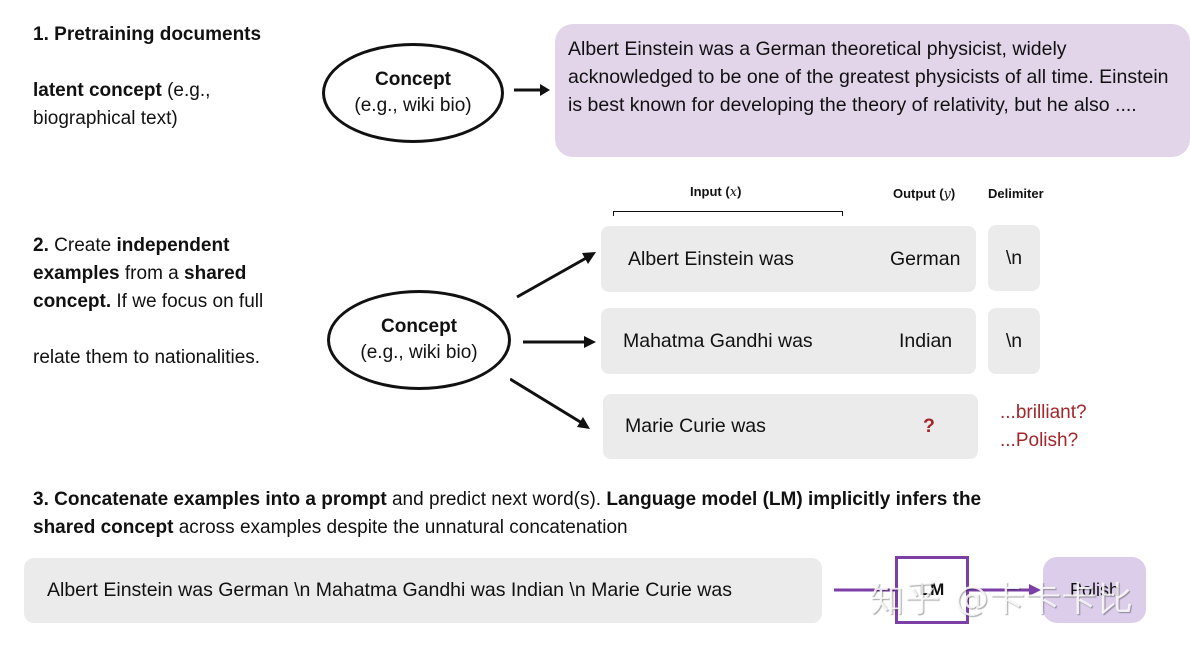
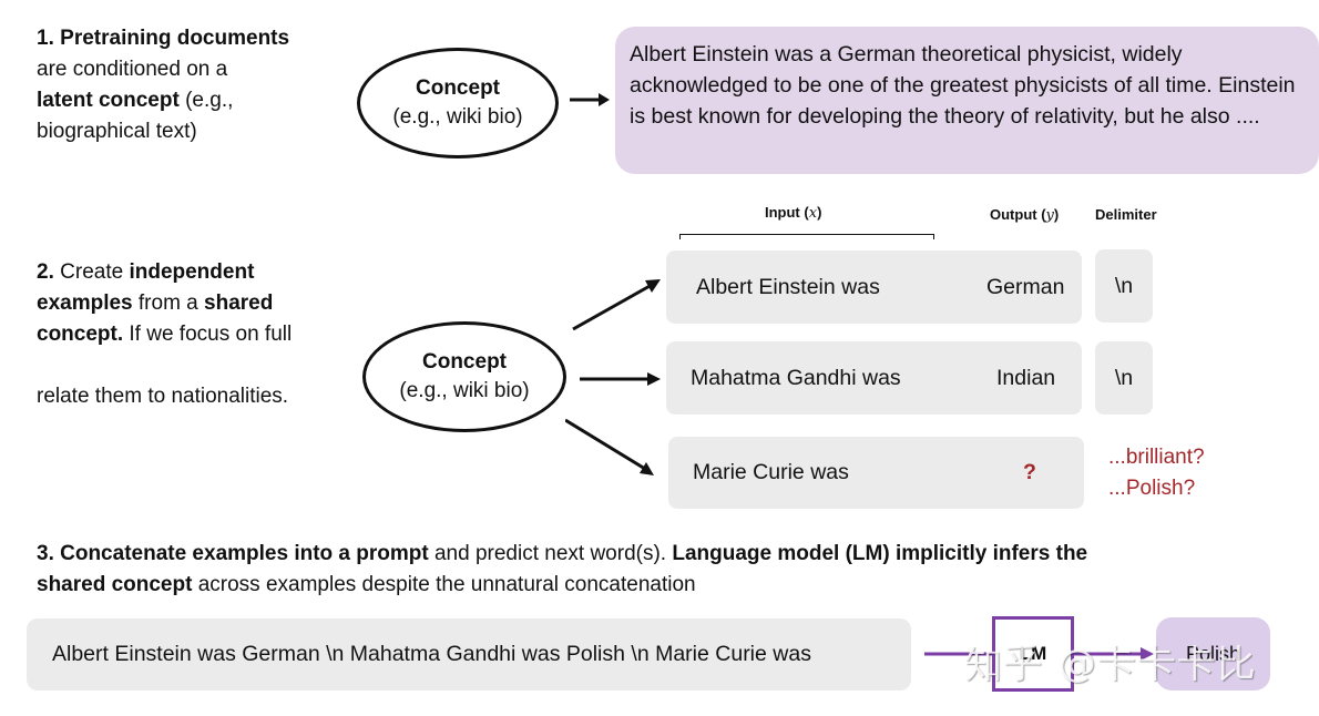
  1. Pretraining documents
+ are conditioned on a
  latent concept (e.g.,
  biographical text)
  Concept
  (e.g., wiki bio)
  Albert Einstein was a German theoretical physicist, widely acknowledged to be one of the greatest physicists of all time. Einstein is best known for developing the theory of relativity, but he also ....
  2. Create independent
  examples from a shared
  concept. If we focus on full
  relate them to nationalities.
  Concept
  (e.g., wiki bio)
  Input (x)
  Output (y)
  Delimiter
  Albert Einstein was
  German
  \n
  Mahatma Gandhi was
  Indian
  \n
  Marie Curie was
  ?
  ...brilliant?
  ...Polish?
  3. Concatenate examples into a prompt and predict next word(s). Language model (LM) implicitly infers the shared concept across examples despite the unnatural concatenation
- Albert Einstein was German \n Mahatma Gandhi was Indian \n Marie Curie was
+ Albert Einstein was German \n Mahatma Gandhi was Polish \n Marie Curie was
  LM
  Polish
  知乎 @卡卡卡比
